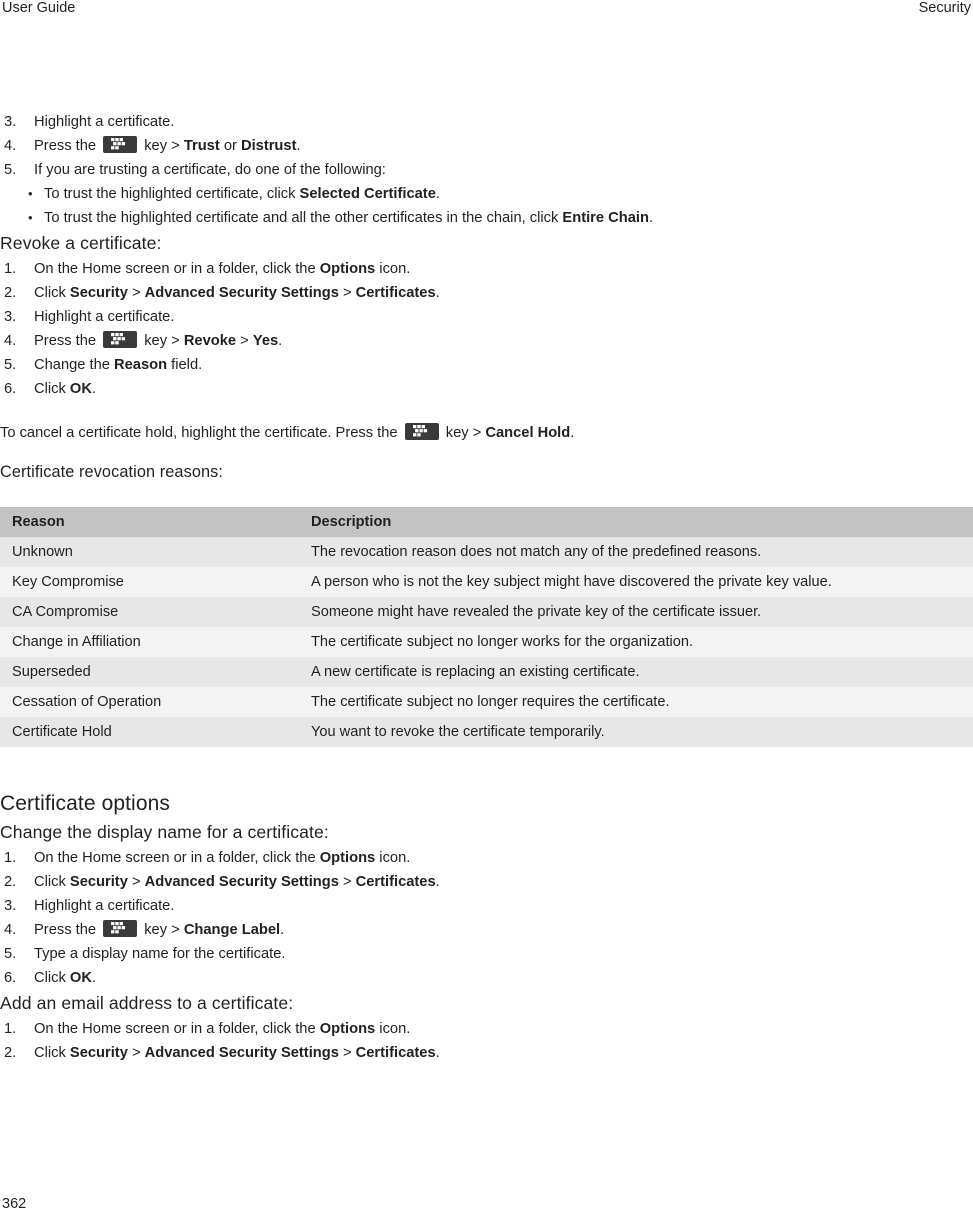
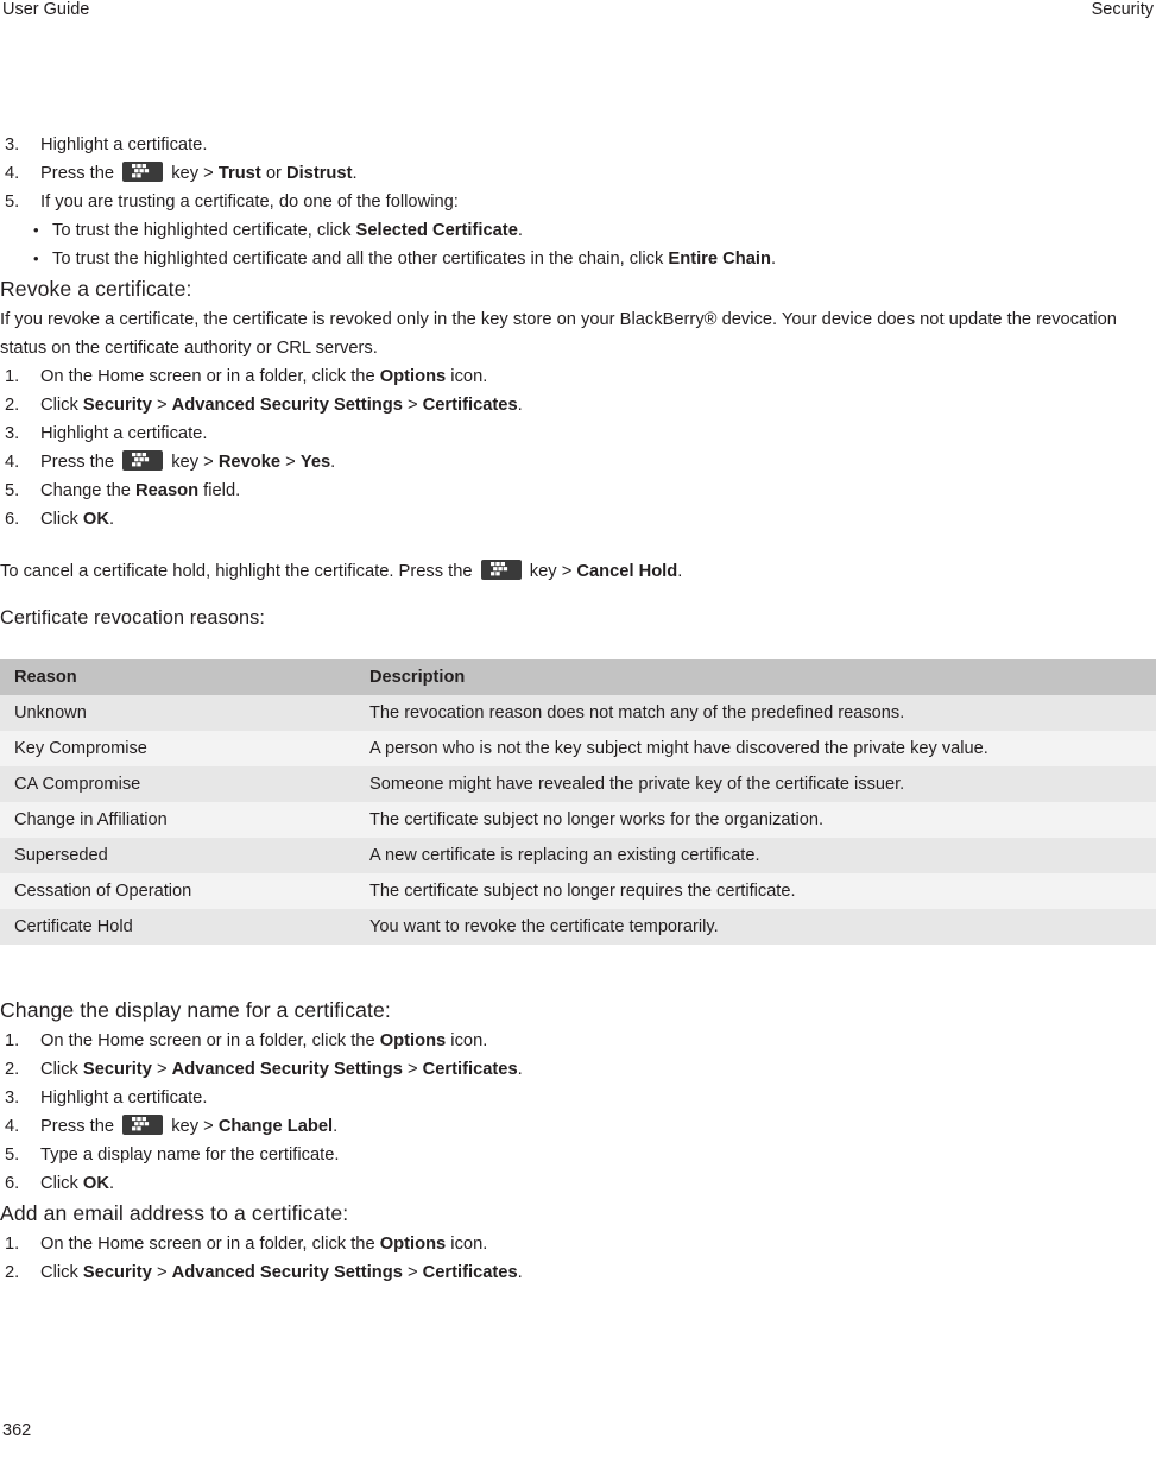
  User Guide
  Security
  3.
  Highlight a certificate.
  4.
  Press the key > Trust or Distrust.
  5.
  If you are trusting a certificate, do one of the following:
  •
  To trust the highlighted certificate, click Selected Certificate.
  •
  To trust the highlighted certificate and all the other certificates in the chain, click Entire Chain.
  Revoke a certificate:
+ If you revoke a certificate, the certificate is revoked only in the key store on your BlackBerry® device. Your device does not update the revocation status on the certificate authority or CRL servers.
  1.
  On the Home screen or in a folder, click the Options icon.
  2.
  Click Security > Advanced Security Settings > Certificates.
  3.
  Highlight a certificate.
  4.
  Press the key > Revoke > Yes.
  5.
  Change the Reason field.
  6.
  Click OK.
  To cancel a certificate hold, highlight the certificate. Press the key > Cancel Hold.
  Certificate revocation reasons:
  Reason	Description
  Unknown	The revocation reason does not match any of the predefined reasons.
  Key Compromise	A person who is not the key subject might have discovered the private key value.
  CA Compromise	Someone might have revealed the private key of the certificate issuer.
  Change in Affiliation	The certificate subject no longer works for the organization.
  Superseded	A new certificate is replacing an existing certificate.
  Cessation of Operation	The certificate subject no longer requires the certificate.
  Certificate Hold	You want to revoke the certificate temporarily.
- Certificate options
  Change the display name for a certificate:
  1.
  On the Home screen or in a folder, click the Options icon.
  2.
  Click Security > Advanced Security Settings > Certificates.
  3.
  Highlight a certificate.
  4.
  Press the key > Change Label.
  5.
  Type a display name for the certificate.
  6.
  Click OK.
  Add an email address to a certificate:
  1.
  On the Home screen or in a folder, click the Options icon.
  2.
  Click Security > Advanced Security Settings > Certificates.
  362
